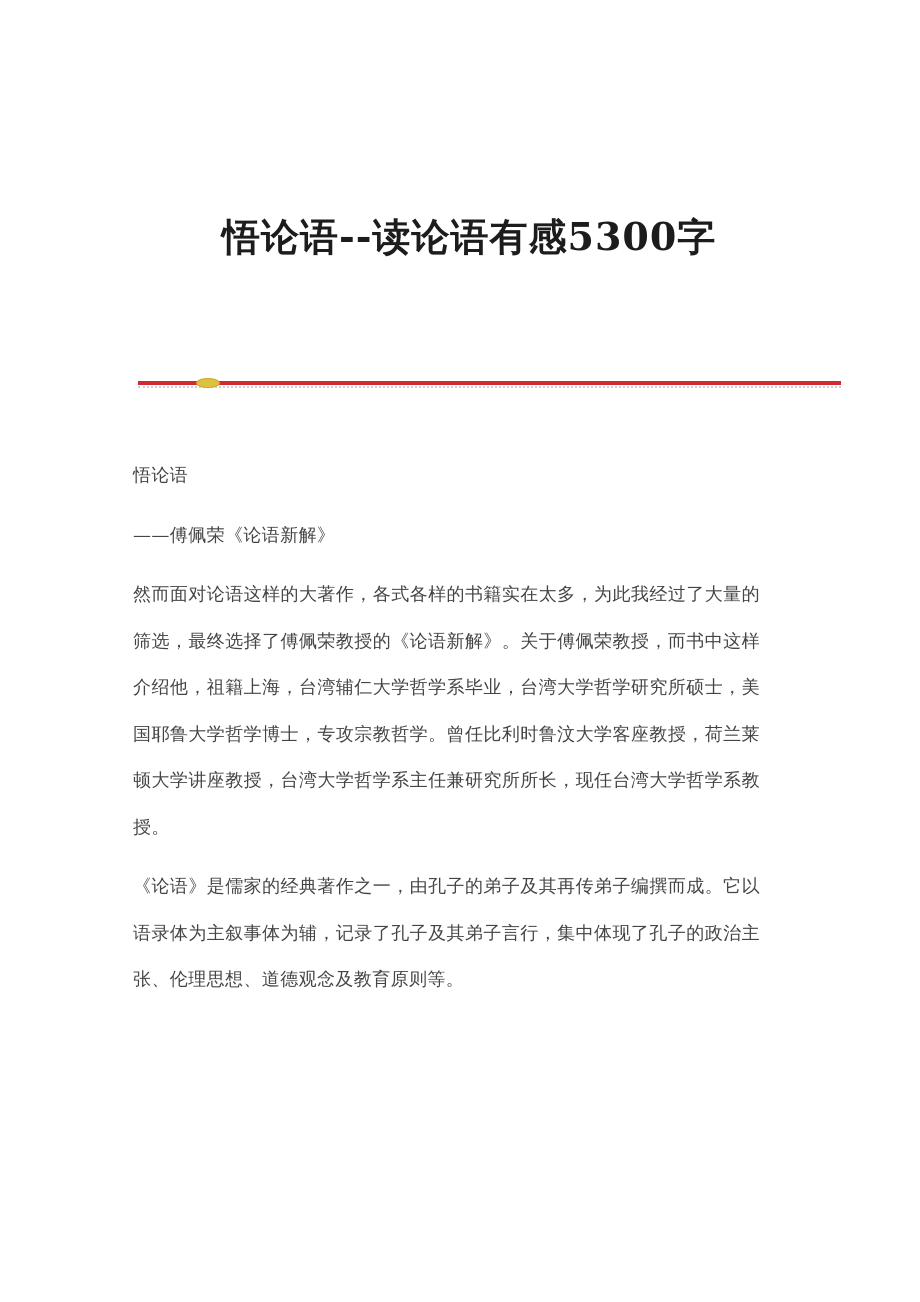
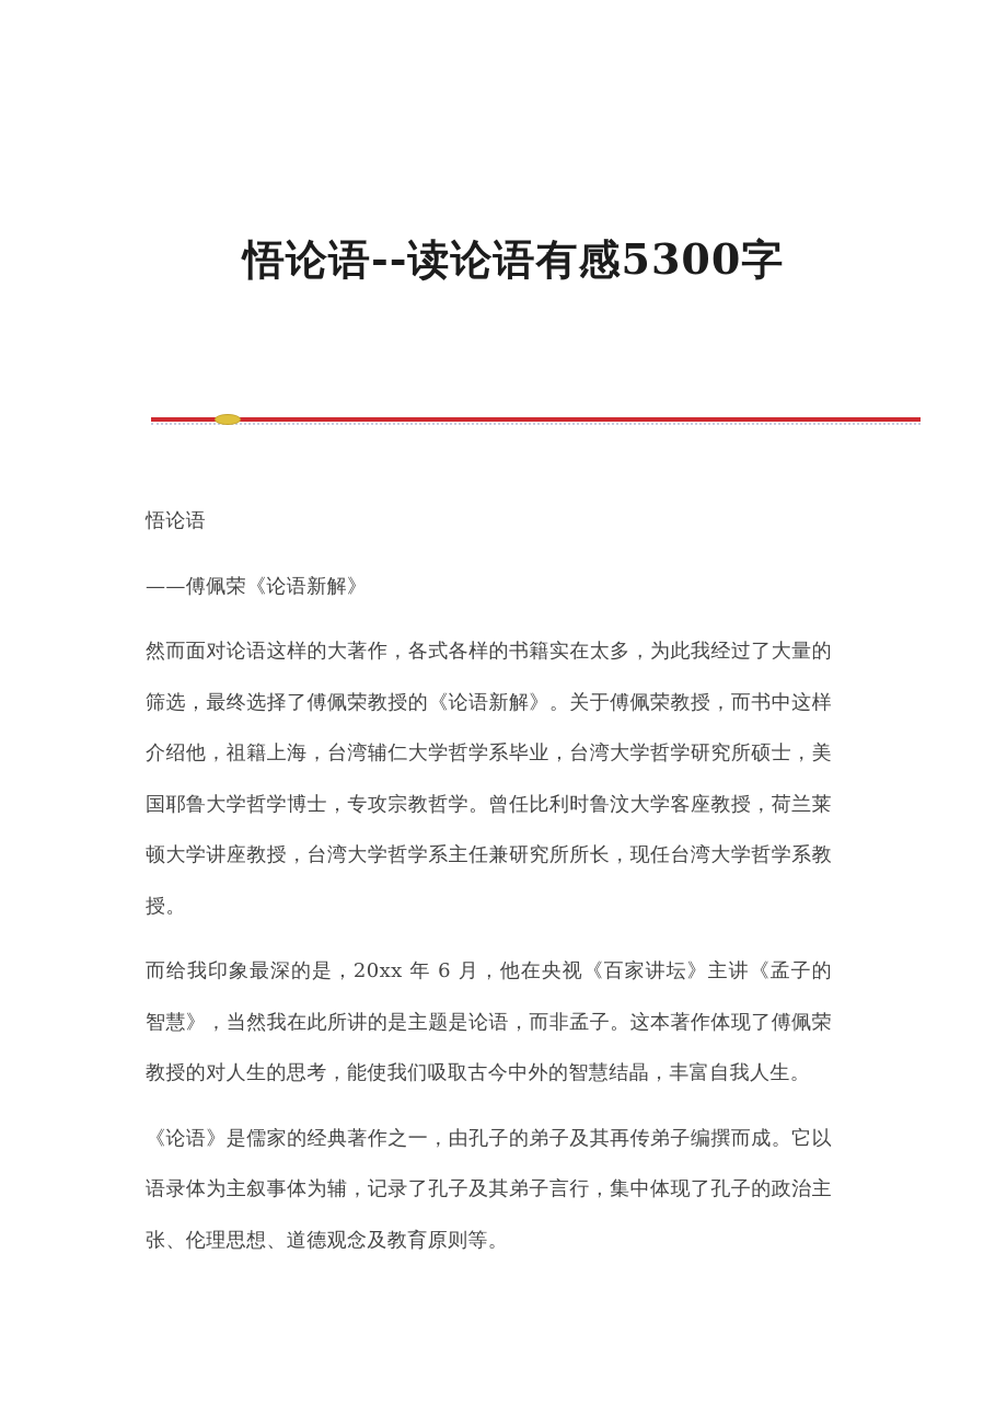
  悟论语--读论语有感5300字
  悟论语
  ——傅佩荣《论语新解》
  然而面对论语这样的大著作，各式各样的书籍实在太多，为此我经过了大量的筛选，最终选择了傅佩荣教授的《论语新解》。关于傅佩荣教授，而书中这样介绍他，祖籍上海，台湾辅仁大学哲学系毕业，台湾大学哲学研究所硕士，美国耶鲁大学哲学博士，专攻宗教哲学。曾任比利时鲁汶大学客座教授，荷兰莱顿大学讲座教授，台湾大学哲学系主任兼研究所所长，现任台湾大学哲学系教授。
+ 而给我印象最深的是，20xx 年 6 月，他在央视《百家讲坛》主讲《孟子的智慧》，当然我在此所讲的是主题是论语，而非孟子。这本著作体现了傅佩荣教授的对人生的思考，能使我们吸取古今中外的智慧结晶，丰富自我人生。
  《论语》是儒家的经典著作之一，由孔子的弟子及其再传弟子编撰而成。它以语录体为主叙事体为辅，记录了孔子及其弟子言行，集中体现了孔子的政治主张、伦理思想、道德观念及教育原则等。
